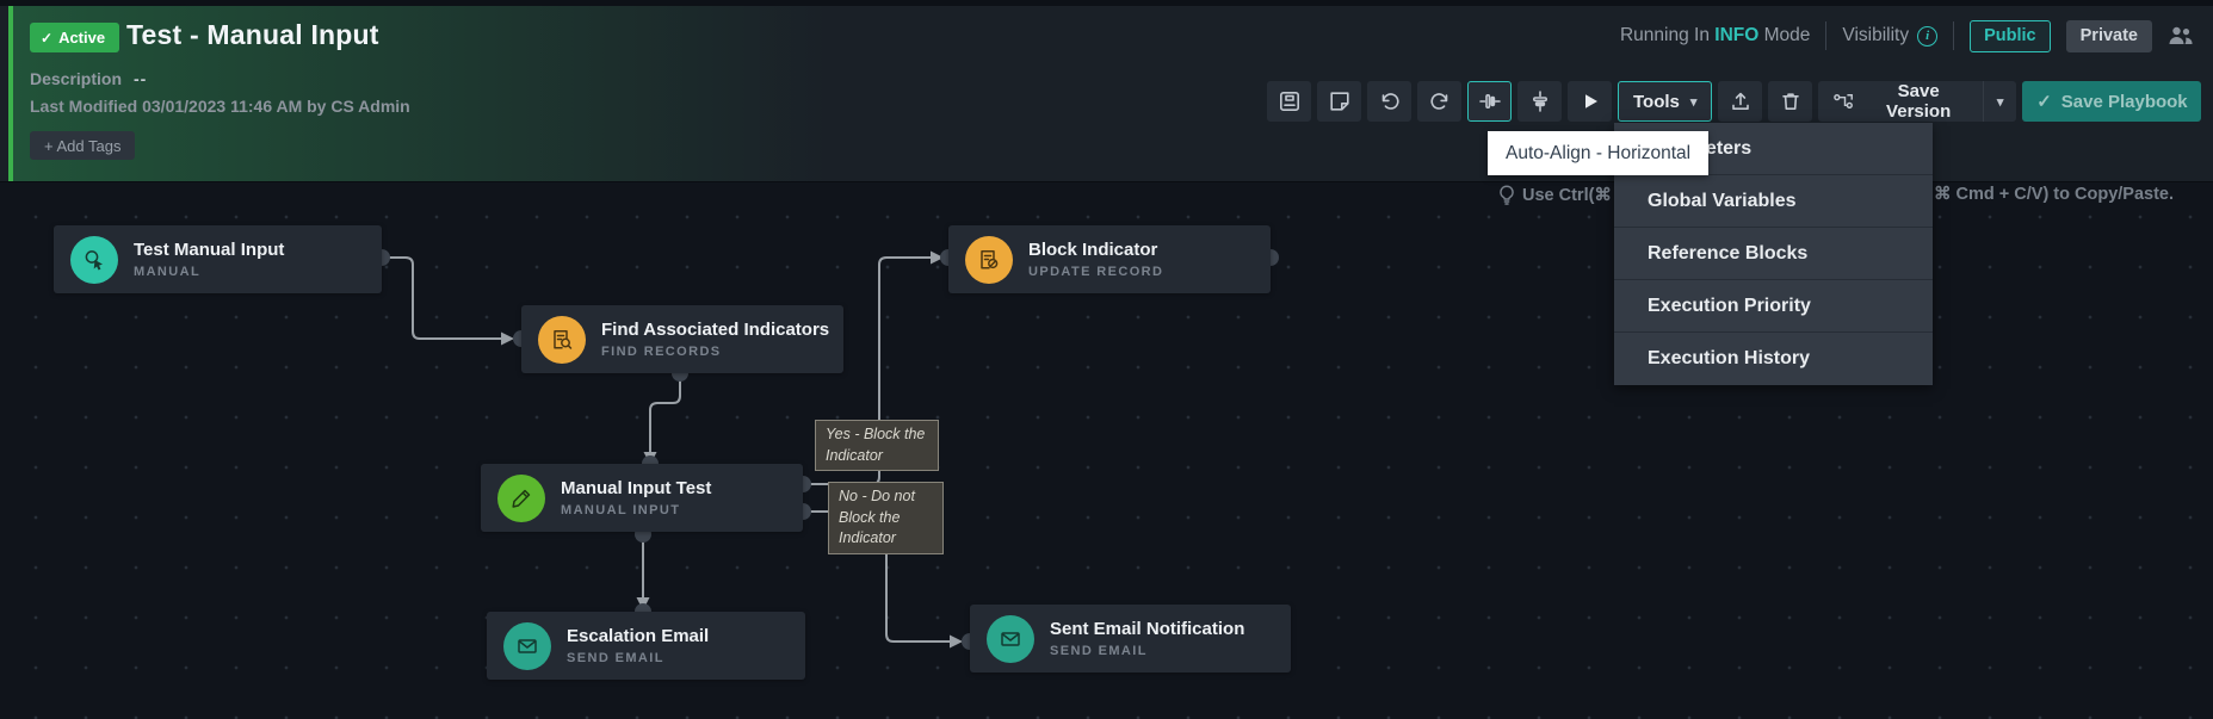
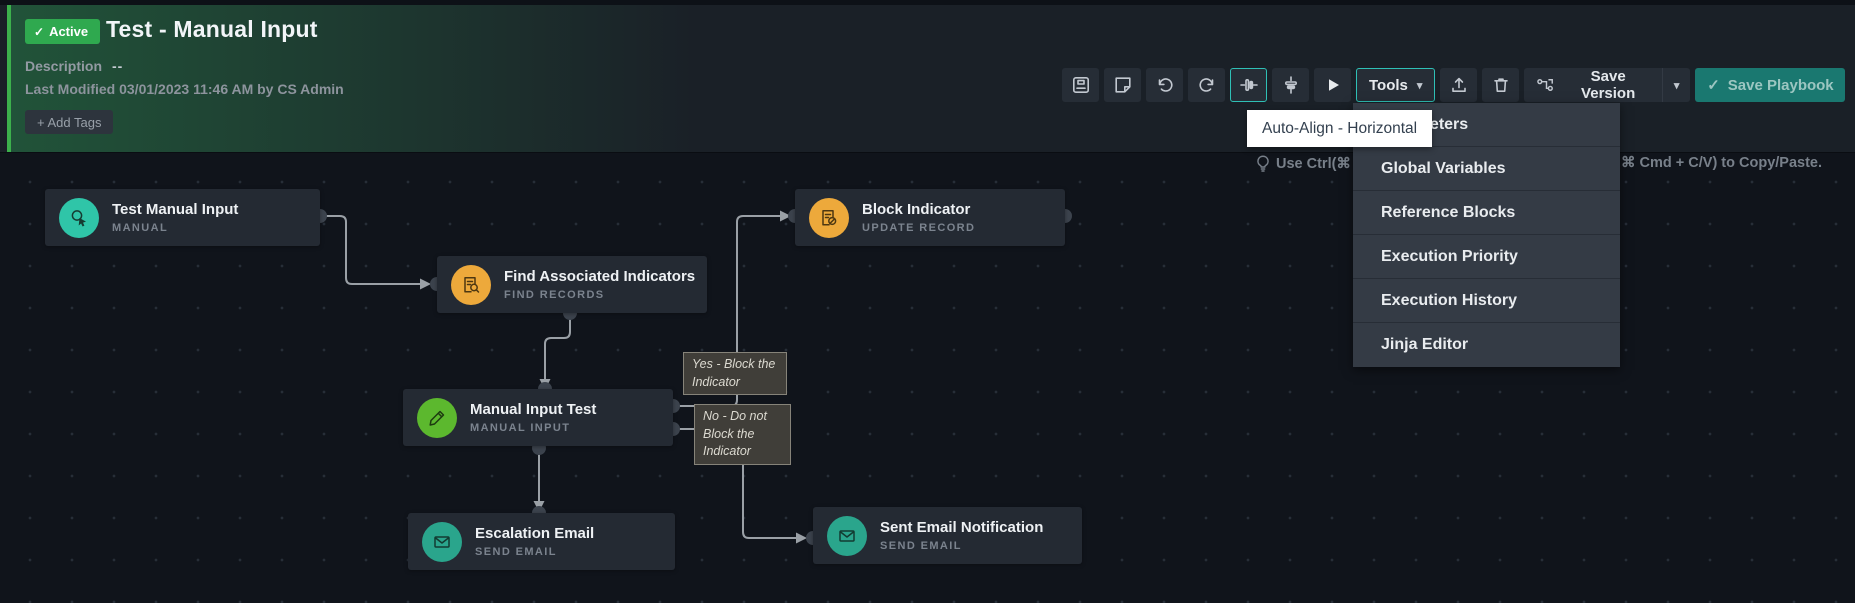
  ✓
  Active
  Test - Manual Input
  Description --
  Last Modified 03/01/2023 11:46 AM by CS Admin
  + Add Tags
- Running In INFO Mode
- Visibility
- i
- Public
- Private
  Tools
  ▾
  Save Version
  ▾
  ✓
  Save Playbook
  Test Manual Input
  MANUAL
  Find Associated Indicators
  FIND RECORDS
  Block Indicator
  UPDATE RECORD
  Manual Input Test
  MANUAL INPUT
  Escalation Email
  SEND EMAIL
  Sent Email Notification
  SEND EMAIL
  Yes - Block the Indicator
  No - Do not Block the Indicator
  Use Ctrl(⌘
  ⌘ Cmd + C/V) to Copy/Paste.
  Global Variables
  Reference Blocks
  Execution Priority
  Execution History
+ Jinja Editor
  Auto-Align - Horizontal
